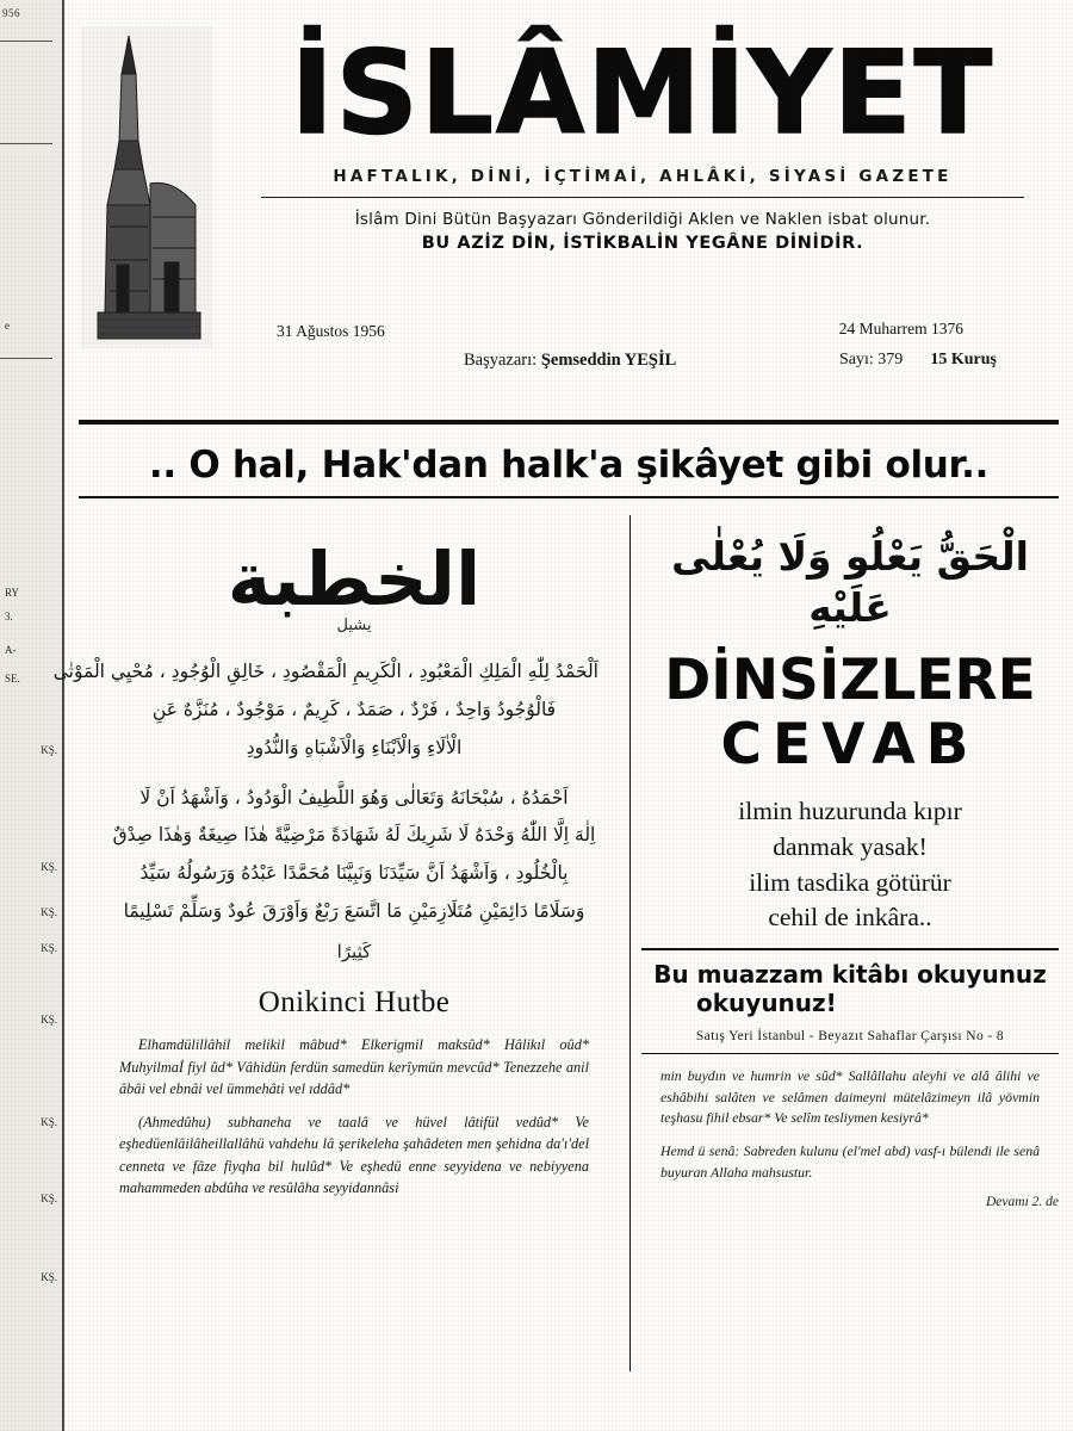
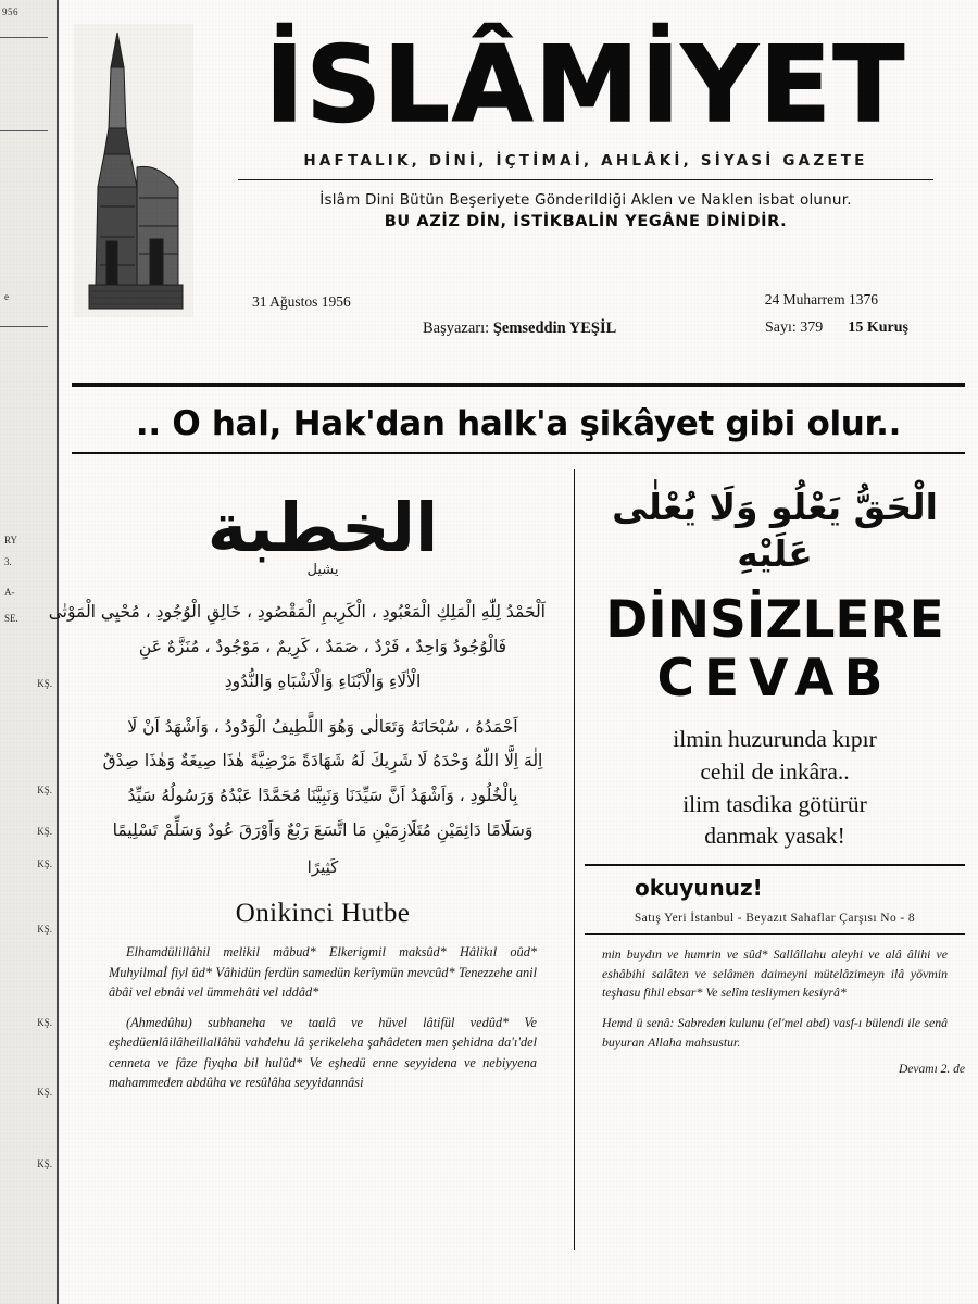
  956
  e
  RY
  3.
  A-
  SE.
  KŞ.
  KŞ.
  KŞ.
  KŞ.
  KŞ.
  KŞ.
  KŞ.
  KŞ.
  İSLÂMİYET
  HAFTALIK, DİNİ, İÇTİMAİ, AHLÂKİ, SİYASİ GAZETE
- İslâm Dini Bütün Başyazarı Gönderildiği Aklen ve Naklen isbat olunur.
+ İslâm Dini Bütün Beşeriyete Gönderildiği Aklen ve Naklen isbat olunur.
  BU AZİZ DİN, İSTİKBALİN YEGÂNE DİNİDİR.
  31 Ağustos 1956
  24 Muharrem 1376
  Başyazarı: Şemseddin YEŞİL
  Sayı: 379
  15 Kuruş
  .. O hal, Hak'dan halk'a şikâyet gibi olur..
  الخطبة
  يشيل
  اَلْحَمْدُ لِلّٰهِ الْمَلِكِ الْمَعْبُودِ ، الْكَرِيمِ الْمَقْصُودِ ، خَالِقِ الْوُجُودِ ، مُحْيِي الْمَوْتٰى
  فَالْوُجُودُ وَاحِدٌ ، فَرْدٌ ، صَمَدٌ ، كَرِيمٌ ، مَوْجُودٌ ، مُنَزَّهٌ عَنِ
  الْاٰلَاءِ وَالْاَبْنَاءِ وَالْاَشْبَاهِ وَالنُّدُودِ
  اَحْمَدُهُ ، سُبْحَانَهُ وَتَعَالٰى وَهُوَ اللَّطِيفُ الْوَدُودُ ، وَاَشْهَدُ اَنْ لَا
  اِلٰهَ اِلَّا اللّٰهُ وَحْدَهُ لَا شَرِيكَ لَهُ شَهَادَةً مَرْضِيَّةً هٰذَا صِيغَةٌ وَهٰذَا صِدْقٌ
  بِالْخُلُودِ ، وَاَشْهَدُ اَنَّ سَيِّدَنَا وَنَبِيَّنَا مُحَمَّدًا عَبْدُهُ وَرَسُولُهُ سَيِّدُ
  وَسَلَامًا دَائِمَيْنِ مُتَلَازِمَيْنِ مَا اتَّسَعَ رَبْعٌ وَاَوْرَقَ عُودٌ وَسَلِّمْ تَسْلِيمًا
  كَثِيرًا
  Onikinci Hutbe
  Elhamdülillâhil melikil mâbud* Elkerigmil maksûd* Hâlikıl oûd* Muhyilmaİ fiyl ûd* Vâhidün ferdün samedün kerîymün mevcûd* Tenezzehe anil âbâi vel ebnâi vel ümmehâti vel ıddâd*
  (Ahmedûhu) subhaneha ve taalâ ve hüvel lâtifül vedûd* Ve eşhedüenlâilâheillallâhü vahdehu lâ şerikeleha şahâdeten men şehidna da'ı'del cenneta ve fâze fiyqha bil hulûd* Ve eşhedü enne seyyidena ve nebiyyena mahammeden abdûha ve resûlâha seyyidannâsi
  الْحَقُّ يَعْلُو وَلَا يُعْلٰى عَلَيْهِ
  DİNSİZLERE
  CEVAB
  ilmin huzurunda kıpır
- danmak yasak!
+ cehil de inkâra..
  ilim tasdika götürür
- cehil de inkâra..
+ danmak yasak!
- Bu muazzam kitâbı okuyunuz
  okuyunuz!
  Satış Yeri İstanbul - Beyazıt Sahaflar Çarşısı No - 8
  min buydın ve humrin ve sûd* Sallâllahu aleyhi ve alâ âlihi ve eshâbihi salâten ve selâmen daimeyni mütelâzimeyn ilâ yövmin teşhasu fihil ebsar* Ve selîm tesliymen kesiyrâ*
  Hemd ü senâ: Sabreden kulunu (el'mel abd) vasf-ı bülendi ile senâ buyuran Allaha mahsustur.
  Devamı 2. de
